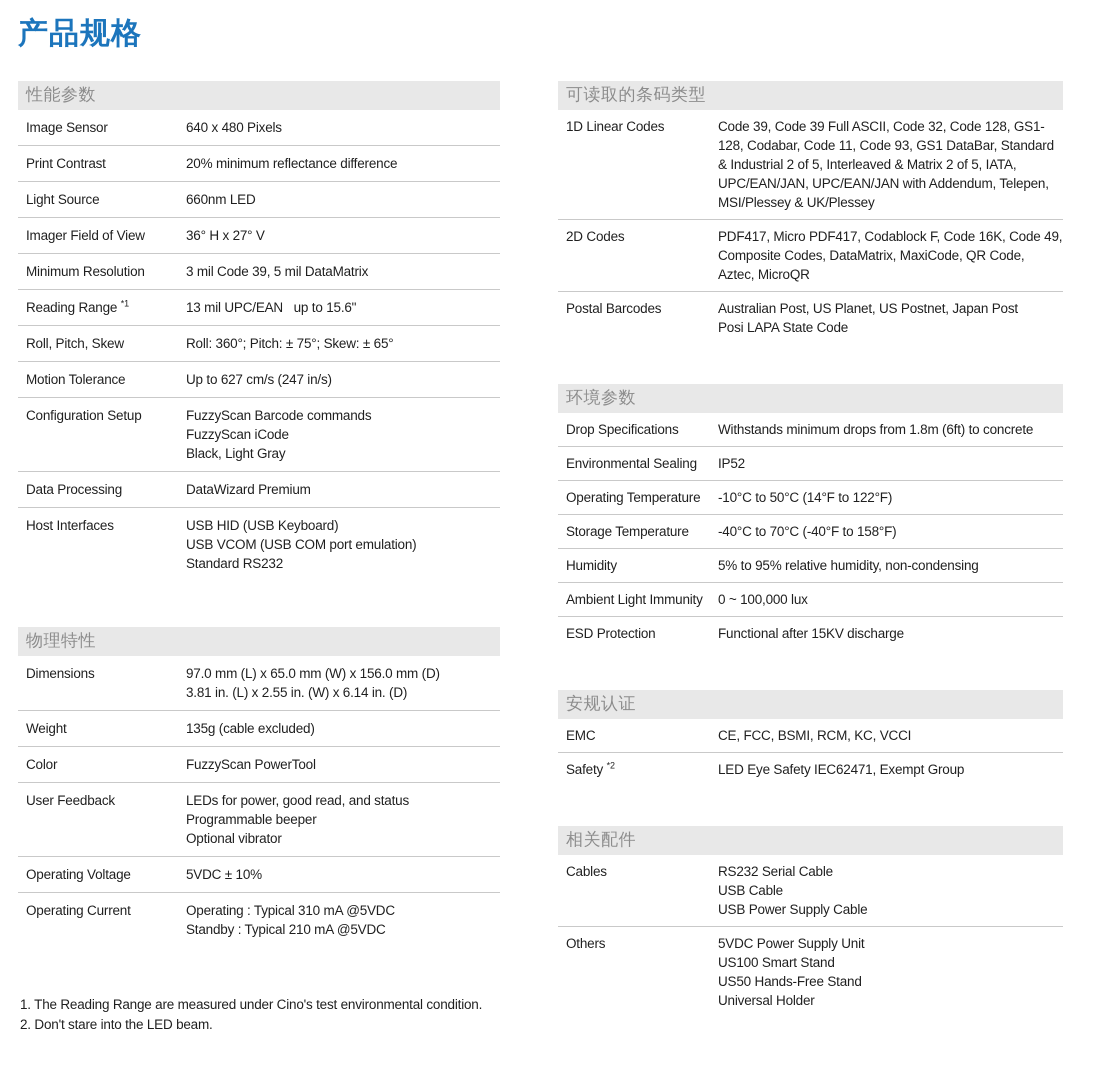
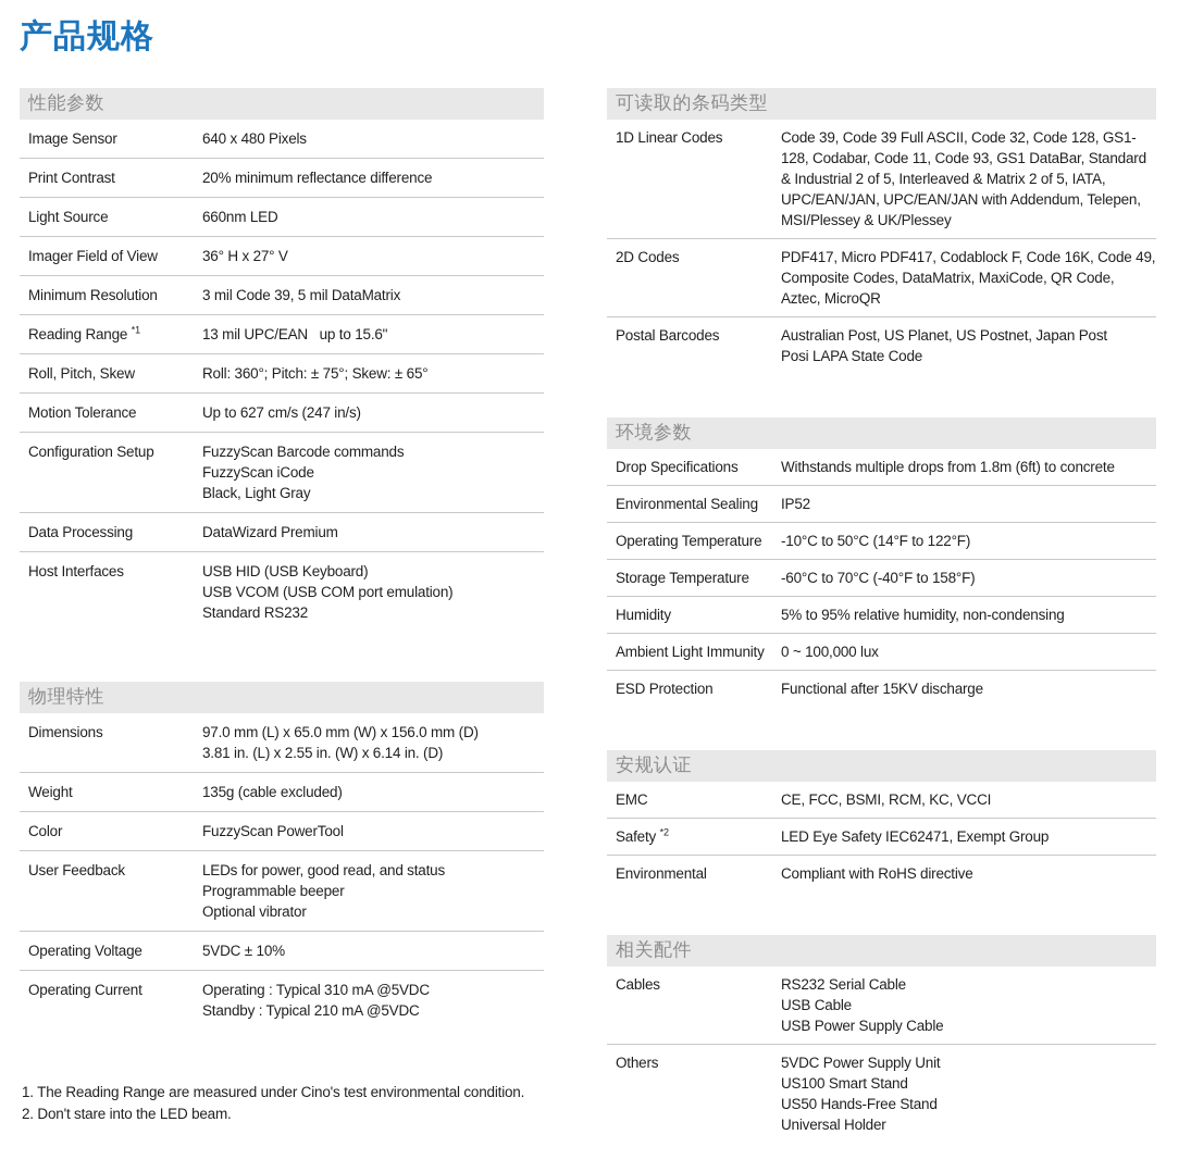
  产品规格
  性能参数
  Image Sensor
  640 x 480 Pixels
  Print Contrast
  20% minimum reflectance difference
  Light Source
  660nm LED
  Imager Field of View
  36° H x 27° V
  Minimum Resolution
  3 mil Code 39, 5 mil DataMatrix
  Reading Range *1
  13 mil UPC/EAN up to 15.6"
  Roll, Pitch, Skew
  Roll: 360°; Pitch: ± 75°; Skew: ± 65°
  Motion Tolerance
  Up to 627 cm/s (247 in/s)
  Configuration Setup
  FuzzyScan Barcode commands
  FuzzyScan iCode
  Black, Light Gray
  Data Processing
  DataWizard Premium
  Host Interfaces
  USB HID (USB Keyboard)
  USB VCOM (USB COM port emulation)
  Standard RS232
  物理特性
  Dimensions
  97.0 mm (L) x 65.0 mm (W) x 156.0 mm (D)
  3.81 in. (L) x 2.55 in. (W) x 6.14 in. (D)
  Weight
  135g (cable excluded)
  Color
  FuzzyScan PowerTool
  User Feedback
  LEDs for power, good read, and status
  Programmable beeper
  Optional vibrator
  Operating Voltage
  5VDC ± 10%
  Operating Current
  Operating : Typical 310 mA @5VDC
  Standby : Typical 210 mA @5VDC
  1. The Reading Range are measured under Cino's test environmental condition.
  2. Don't stare into the LED beam.
  可读取的条码类型
  1D Linear Codes
  Code 39, Code 39 Full ASCII, Code 32, Code 128, GS1-128, Codabar, Code 11, Code 93, GS1 DataBar, Standard & Industrial 2 of 5, Interleaved & Matrix 2 of 5, IATA, UPC/EAN/JAN, UPC/EAN/JAN with Addendum, Telepen, MSI/Plessey & UK/Plessey
  2D Codes
  PDF417, Micro PDF417, Codablock F, Code 16K, Code 49, Composite Codes, DataMatrix, MaxiCode, QR Code, Aztec, MicroQR
  Postal Barcodes
  Australian Post, US Planet, US Postnet, Japan Post
  Posi LAPA State Code
  环境参数
  Drop Specifications
- Withstands minimum drops from 1.8m (6ft) to concrete
+ Withstands multiple drops from 1.8m (6ft) to concrete
  Environmental Sealing
  IP52
  Operating Temperature
  -10°C to 50°C (14°F to 122°F)
  Storage Temperature
- -40°C to 70°C (-40°F to 158°F)
+ -60°C to 70°C (-40°F to 158°F)
  Humidity
  5% to 95% relative humidity, non-condensing
  Ambient Light Immunity
  0 ~ 100,000 lux
  ESD Protection
  Functional after 15KV discharge
  安规认证
  EMC
  CE, FCC, BSMI, RCM, KC, VCCI
  Safety *2
  LED Eye Safety IEC62471, Exempt Group
+ Environmental
+ Compliant with RoHS directive
  相关配件
  Cables
  RS232 Serial Cable
  USB Cable
  USB Power Supply Cable
  Others
  5VDC Power Supply Unit
  US100 Smart Stand
  US50 Hands-Free Stand
  Universal Holder
